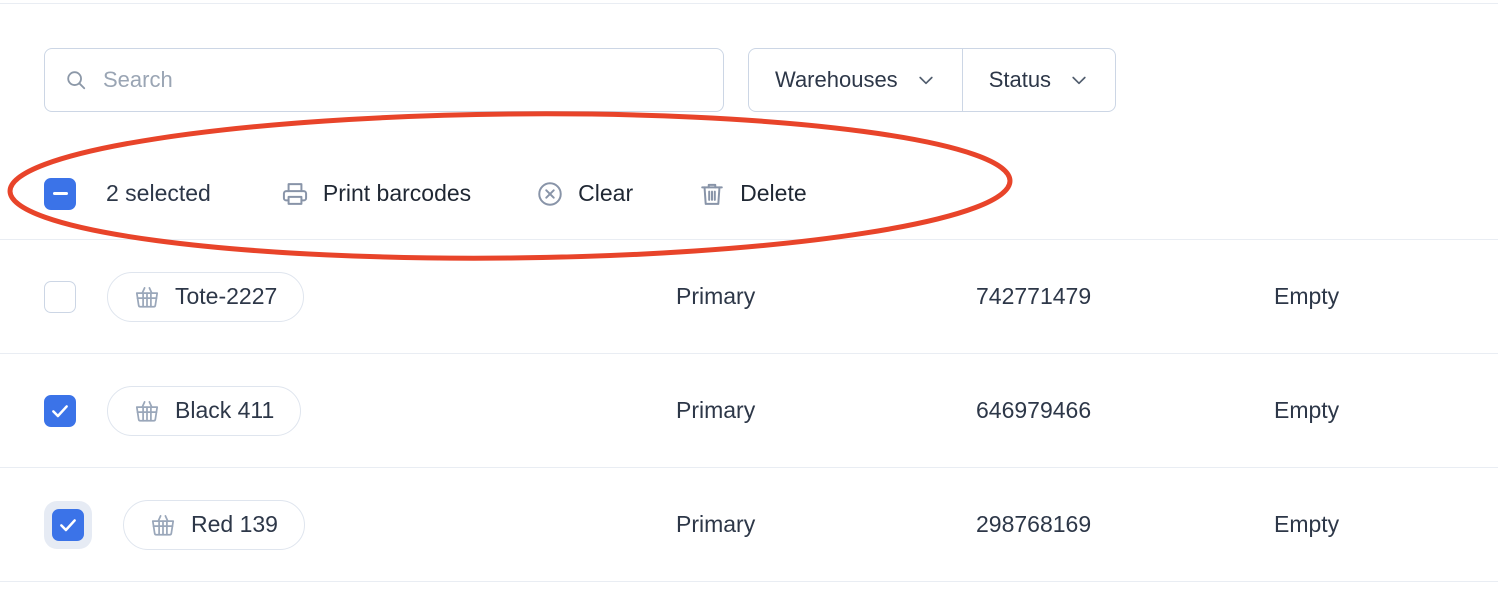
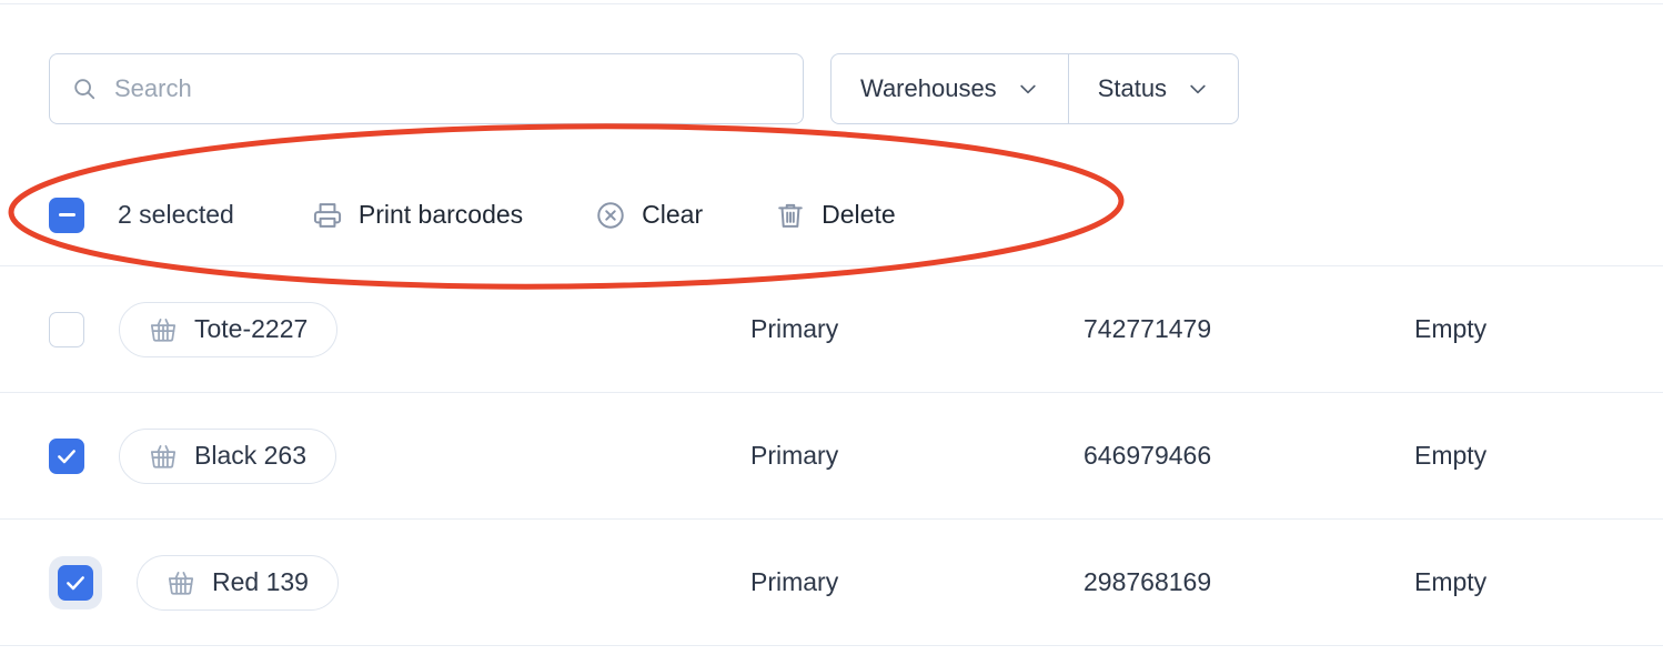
  Search
  Warehouses
  Status
  2 selected
  Print barcodes
  Clear
  Delete
  Tote-2227
  Primary
  742771479
  Empty
- Black 411
+ Black 263
  Primary
  646979466
  Empty
  Red 139
  Primary
  298768169
  Empty
